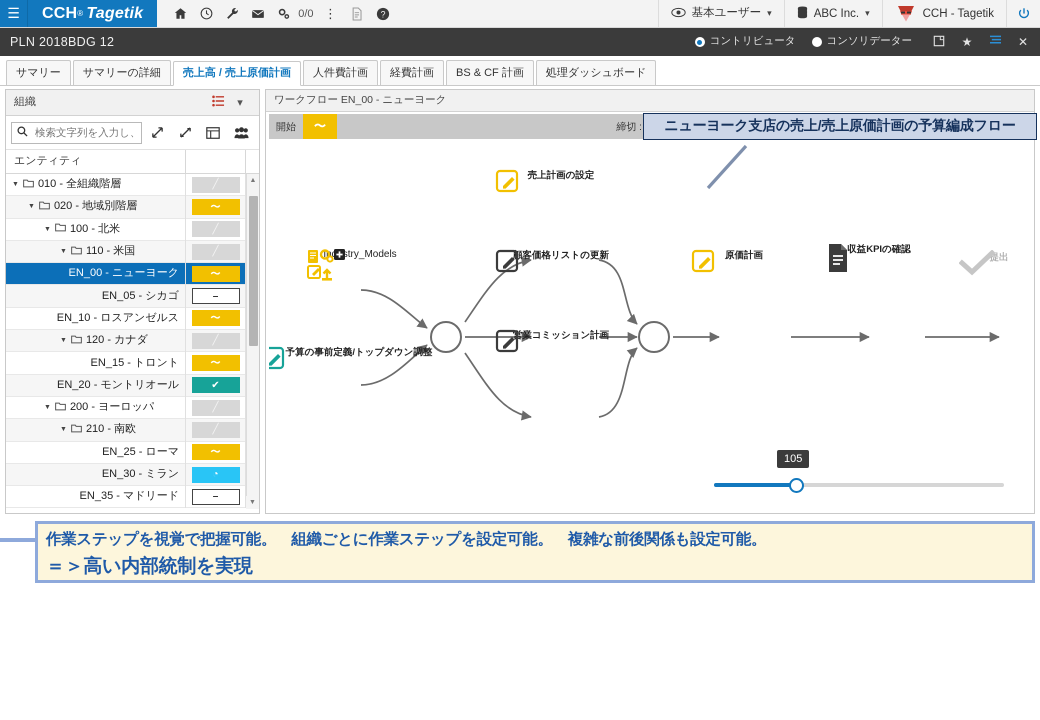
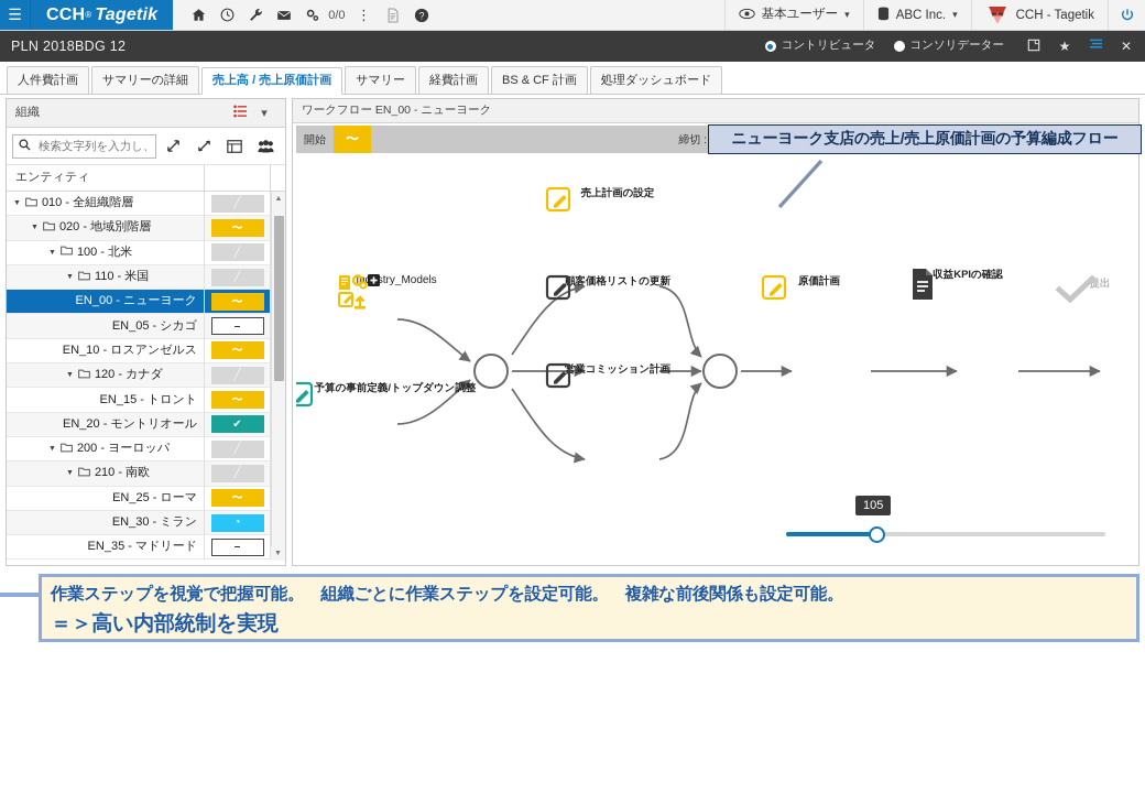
  ☰
  CCH
  ®
  Tagetik
  0/0
  ⋮
  ?
  基本ユーザー
  ▾
  ABC Inc.
  ▾
  CCH - Tagetik
  PLN 2018BDG 12
  コントリビュータ
  コンソリデーター
  ★
  ✕
- サマリー
+ 人件費計画
  サマリーの詳細
  売上高 / 売上原価計画
- 人件費計画
+ サマリー
  経費計画
  BS & CF 計画
  処理ダッシュボード
  組織
  ▾
  検索文字列を入力し
  エンティティ
  010 - 全組織階層
  ╱
  020 - 地域別階層
  〜
  100 - 北米
  ╱
  110 - 米国
  ╱
  EN_00 - ニューヨーク
  〜
  EN_05 - シカゴ
  –
  EN_10 - ロスアンゼルス
  〜
  120 - カナダ
  ╱
  EN_15 - トロント
  〜
  EN_20 - モントリオール
  ✔
  200 - ヨーロッパ
  ╱
  210 - 南欧
  ╱
  EN_25 - ローマ
  〜
  EN_30 - ミラン
  ◔
  EN_35 - マドリード
  –
  ワークフロー EN_00 - ニューヨーク
  開始
  〜
  Istry_Models
  予算の事前定義/トップダウン調整
  売上計画の設定
  客価格リストの更新
  業コミッション計画
  原価計画
  収益KPIの確認
  提出
  105
  ニューヨーク支店の売上/売上原価計画の予算編成フロー
  作業ステップを視覚で把握可能。 組織ごとに作業ステップを設定可能。 複雑な前後関係も設定可能。
  ＝＞高い内部統制を実現
